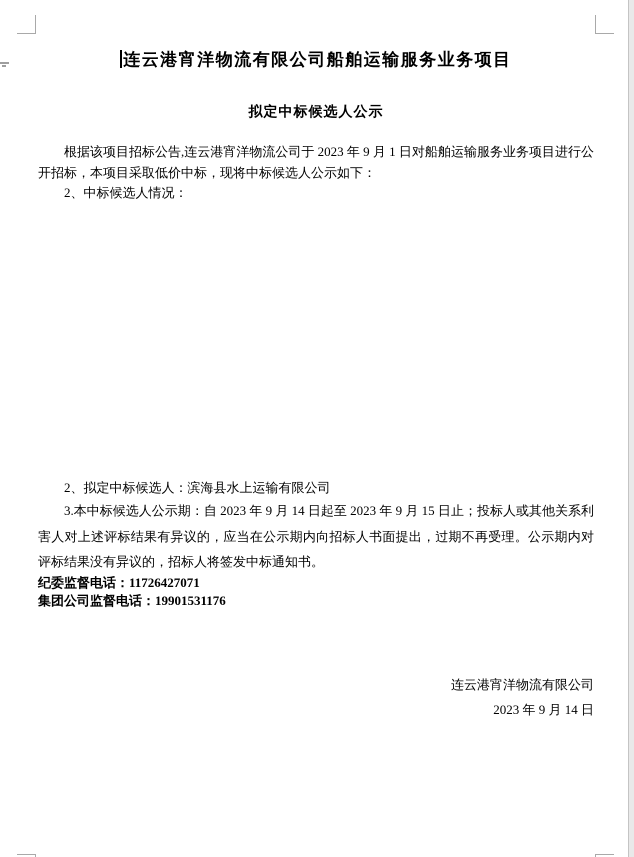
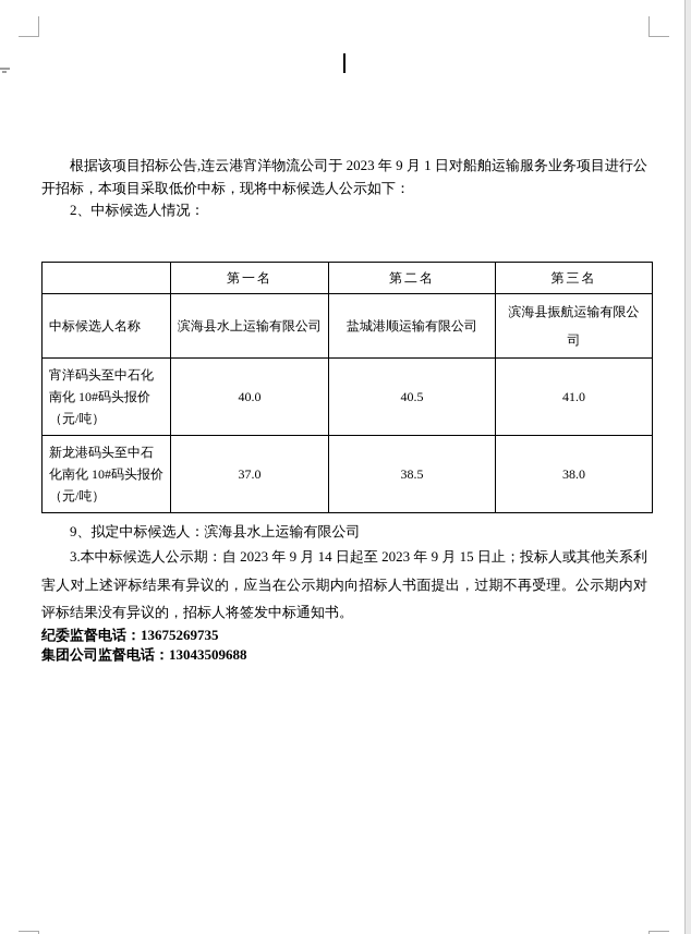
- 连云港宵洋物流有限公司船舶运输服务业务项目
- 拟定中标候选人公示
  根据该项目招标公告,连云港宵洋物流公司于 2023 年 9 月 1 日对船舶运输服务业务项目进行公开招标，本项目采取低价中标，现将中标候选人公示如下：
  2、中标候选人情况：
+ 	第一名	第二名	第三名
+ 中标候选人名称	滨海县水上运输有限公司	盐城港顺运输有限公司	滨海县振航运输有限公司
+ 宵洋码头至中石化南化 10#码头报价（元/吨）	40.0	40.5	41.0
+ 新龙港码头至中石化南化 10#码头报价（元/吨）	37.0	38.5	38.0
- 2、拟定中标候选人：滨海县水上运输有限公司
+ 9、拟定中标候选人：滨海县水上运输有限公司
  3.本中标候选人公示期：自 2023 年 9 月 14 日起至 2023 年 9 月 15 日止；投标人或其他关系利害人对上述评标结果有异议的，应当在公示期内向招标人书面提出，过期不再受理。公示期内对评标结果没有异议的，招标人将签发中标通知书。
- 纪委监督电话：11726427071
+ 纪委监督电话：13675269735
- 集团公司监督电话：19901531176
+ 集团公司监督电话：13043509688
- 连云港宵洋物流有限公司
- 2023 年 9 月 14 日
